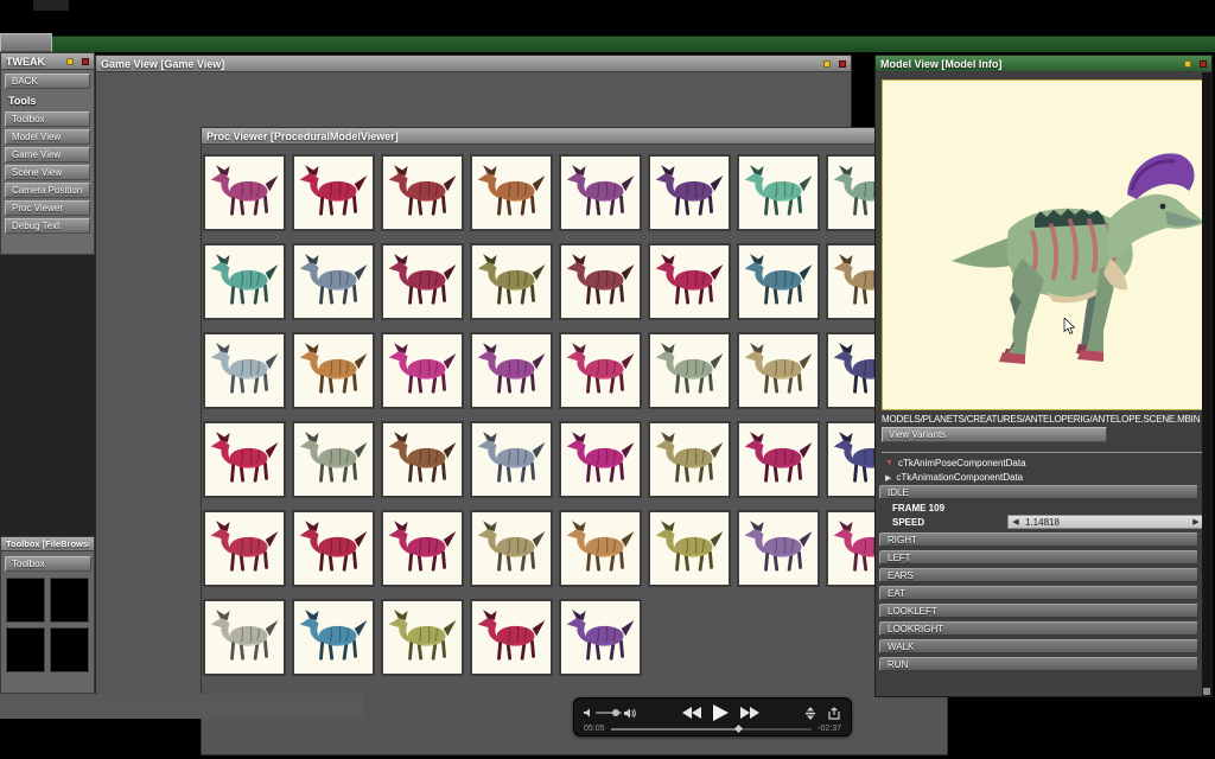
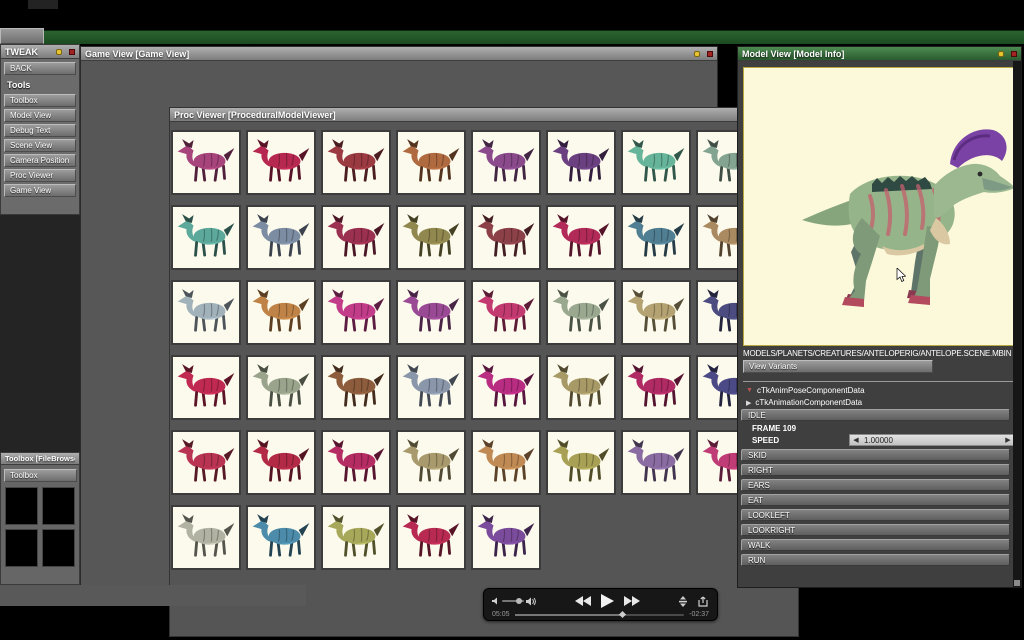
  TWEAK
  BACK
  Tools
  Toolbox
  Model View
- Game View
+ Debug Text
  Scene View
  Camera Position
  Proc Viewer
- Debug Text
+ Game View
  Game View [Game View]
  Proc Viewer [ProceduralModelViewer]
  Model View [Model Info]
  MODELS/PLANETS/CREATURES/ANTELOPERIG/ANTELOPE.SCENE.MBIN
  View Variants
  cTkAnimPoseComponentData
  cTkAnimationComponentData
  IDLE
  FRAME 109
  SPEED
- 1.14818
+ 1.00000
+ SKID
  RIGHT
- LEFT
  EARS
  EAT
  LOOKLEFT
  LOOKRIGHT
  WALK
  RUN
  Toolbox [FileBrows
  Toolbox
